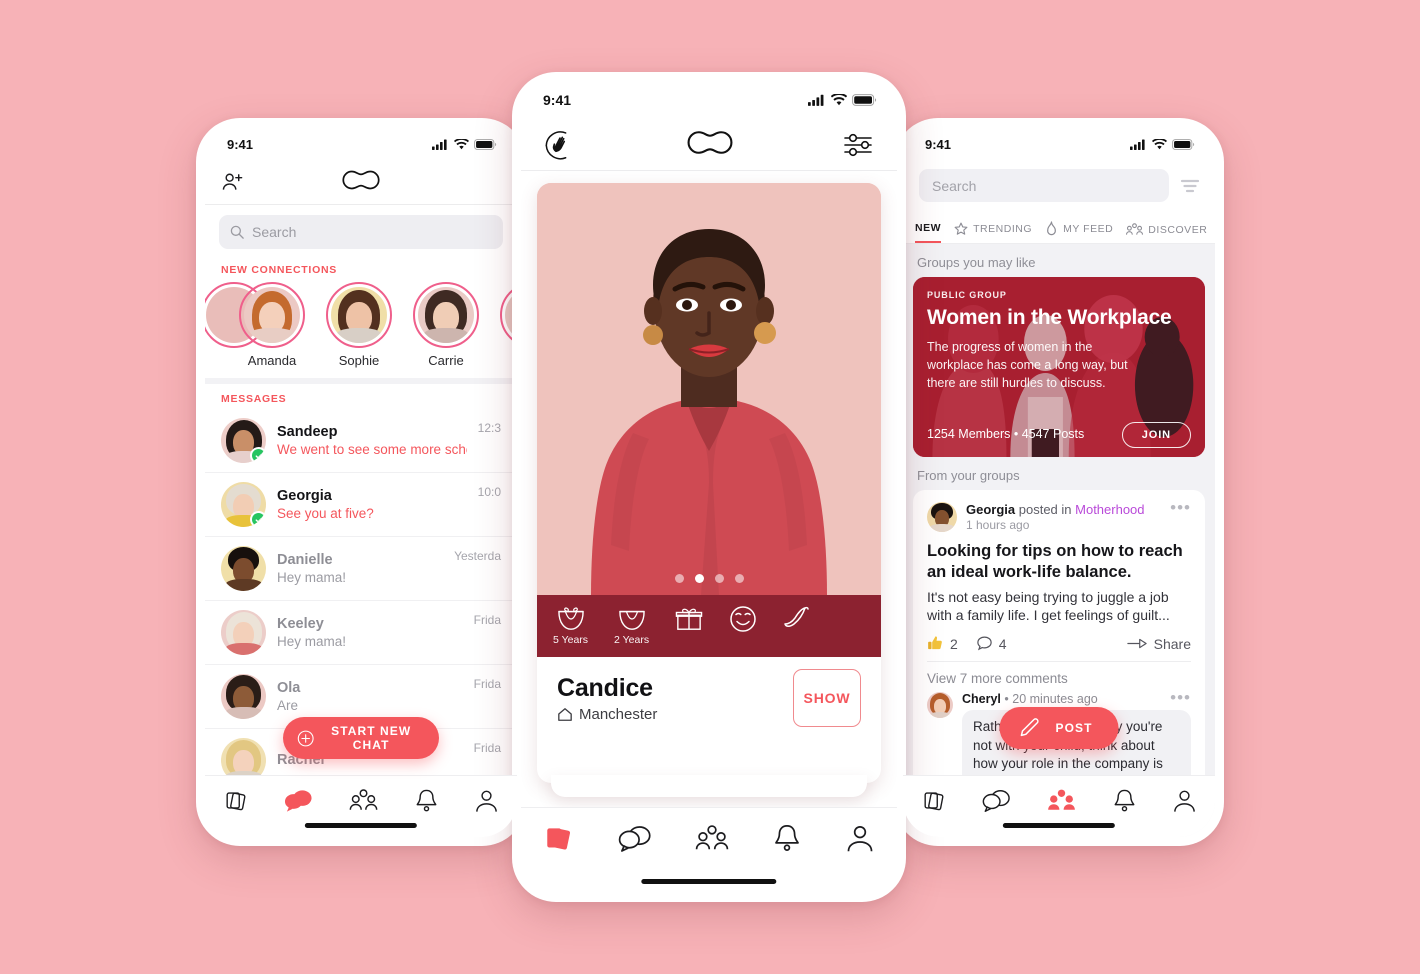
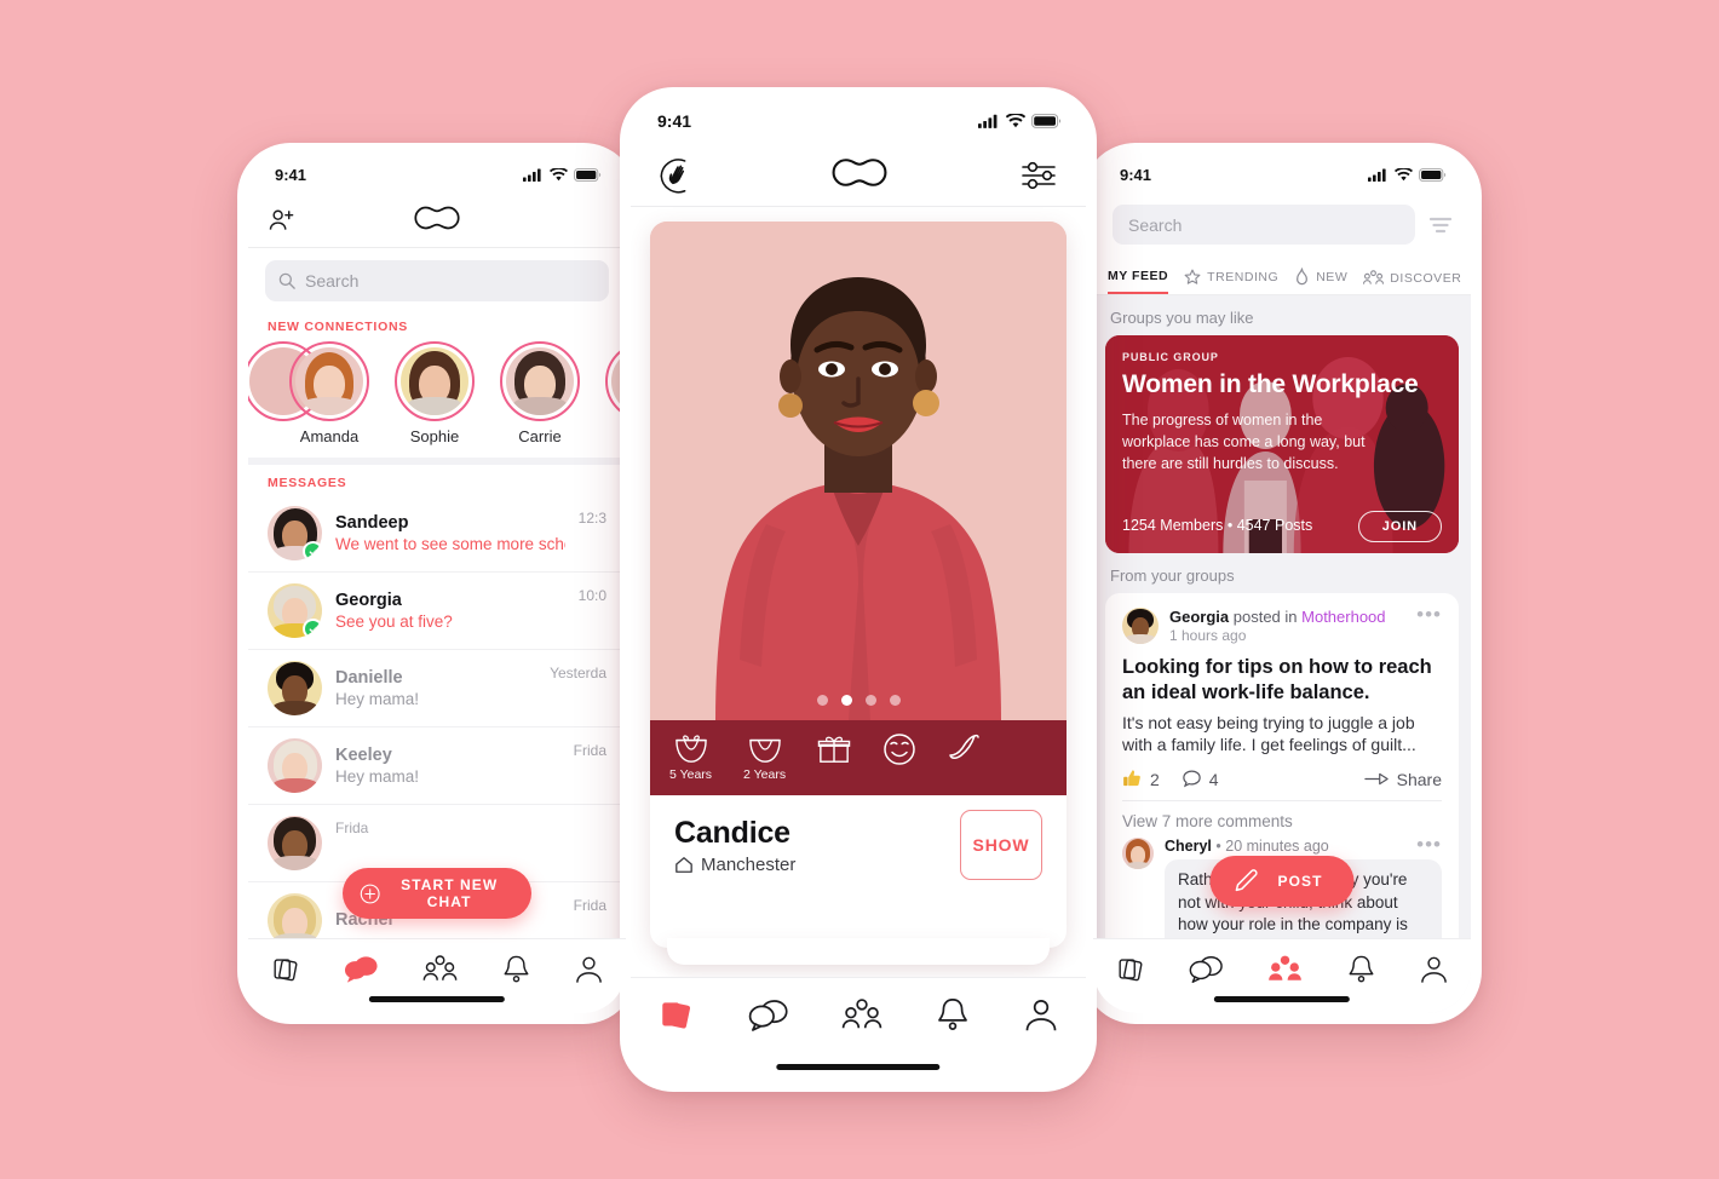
  9:41
  Search
  NEW CONNECTIONS
  Amanda
  Sophie
  Carrie
  MESSAGES
  Sandeep
  We went to see some more sch
  12:3
  Georgia
  See you at five?
  10:0
  Danielle
  Hey mama!
  Yesterda
  Keeley
  Hey mama!
  Frida
- Ola
- Are
  Frida
  Rachel
  Frida
  START NEW CHAT
  9:41
  Search
- NEW
+ MY FEED
  TRENDING
- MY FEED
+ NEW
  DISCOVER
  Groups you may like
  PUBLIC GROUP
  Women in the Workplace
  The progress of women in the workplace has come a long way, but there are still hurdles to discuss.
  1254 Members • 4547 Posts
  JOIN
  From your groups
  Georgia posted in Motherhood
  1 hours ago
  •••
  Looking for tips on how to reach an ideal work-life balance.
  It's not easy being trying to juggle a job with a family life. I get feelings of guilt...
  2
  4
  Share
  View 7 more comments
  Cheryl • 20 minutes ago
  •••
  POST
  9:41
  5 Years
  2 Years
  Candice
  Manchester
  SHOW
